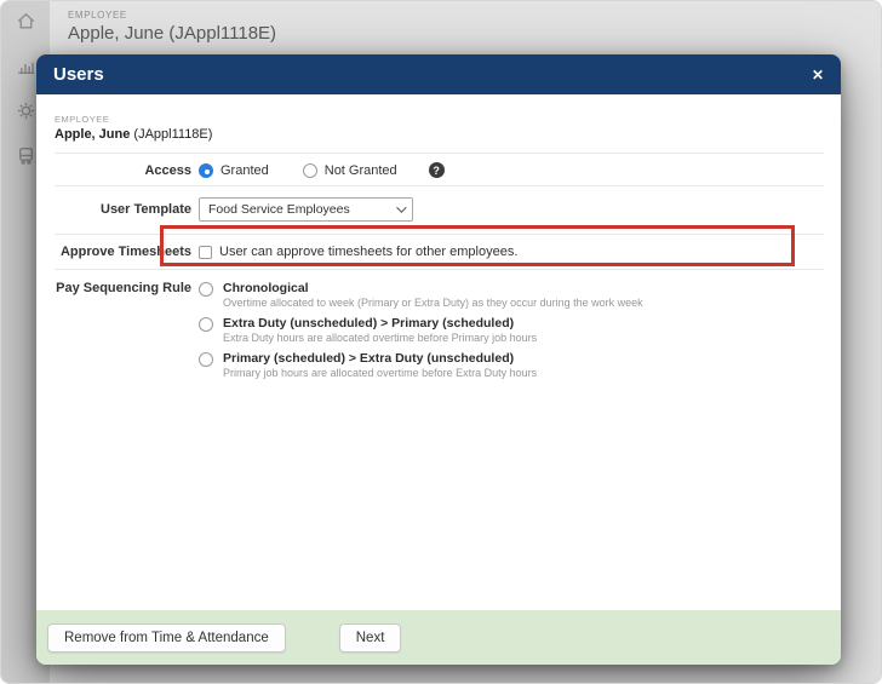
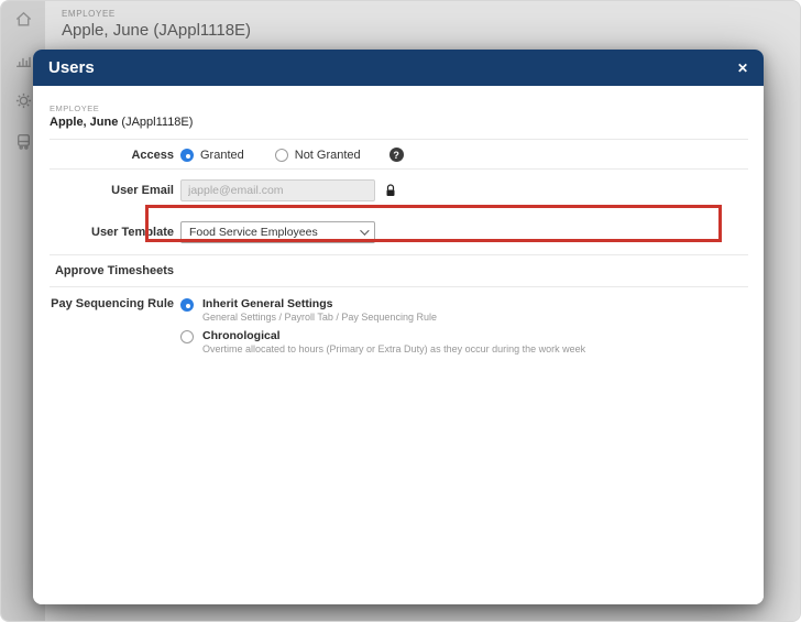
  EMPLOYEE
  Apple, June (JAppl1118E)
  Users
  ✕
  EMPLOYEE
  Apple, June (JAppl1118E)
  Access
  Granted
  Not Granted
  ?
+ User Email
+ japple@email.com
  User Template
  Food Service Employees
  Approve Timesheets
- User can approve timesheets for other employees.
  Pay Sequencing Rule
+ Inherit General Settings
+ General Settings / Payroll Tab / Pay Sequencing Rule
  Chronological
- Overtime allocated to week (Primary or Extra Duty) as they occur during the work week
+ Overtime allocated to hours (Primary or Extra Duty) as they occur during the work week
- Extra Duty (unscheduled) > Primary (scheduled)
- Extra Duty hours are allocated overtime before Primary job hours
- Primary (scheduled) > Extra Duty (unscheduled)
- Primary job hours are allocated overtime before Extra Duty hours
- Remove from Time & Attendance
- Next
